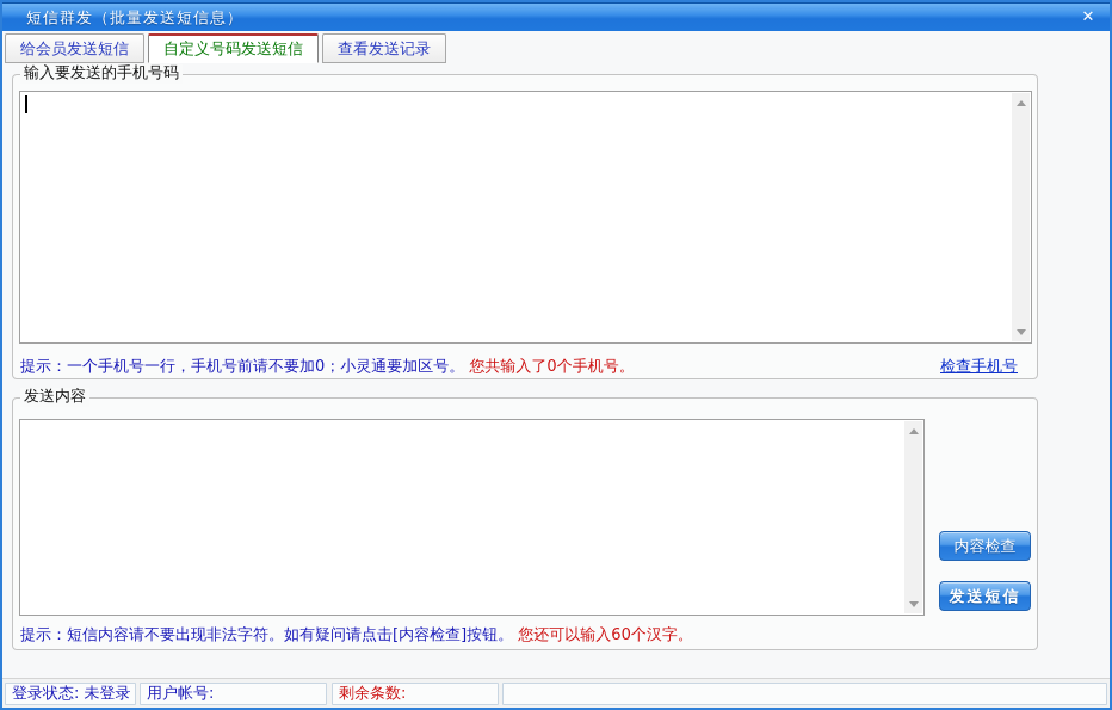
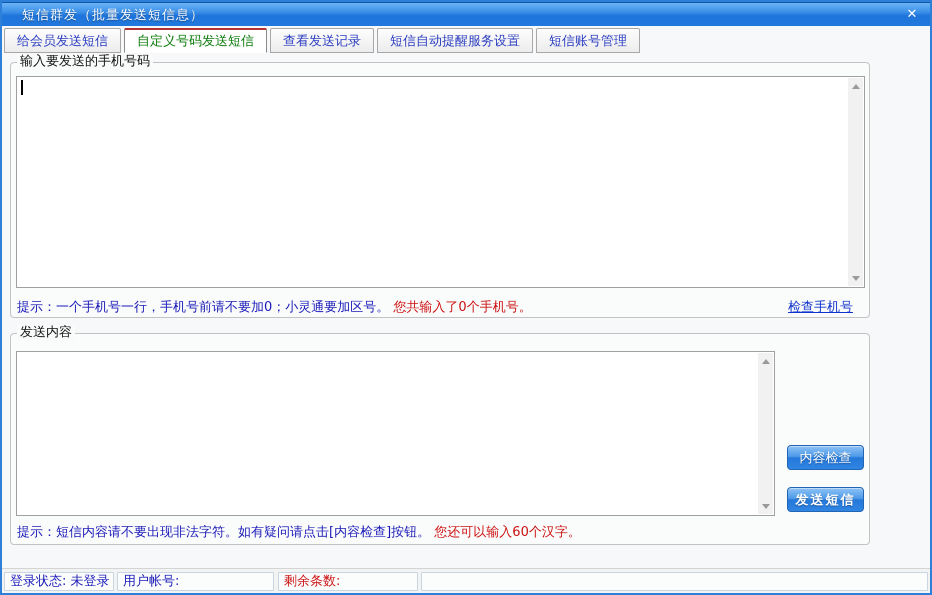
  短信群发（批量发送短信息）
  ✕
  给会员发送短信
  自定义号码发送短信
  查看发送记录
+ 短信自动提醒服务设置
+ 短信账号管理
  输入要发送的手机号码
  提示：一个手机号一行，手机号前请不要加0；小灵通要加区号。 您共输入了0个手机号。
  检查手机号
  发送内容
  内容检查
  发送短信
  提示：短信内容请不要出现非法字符。如有疑问请点击[内容检查]按钮。 您还可以输入60个汉字。
  登录状态: 未登录
  用户帐号:
  剩余条数:
